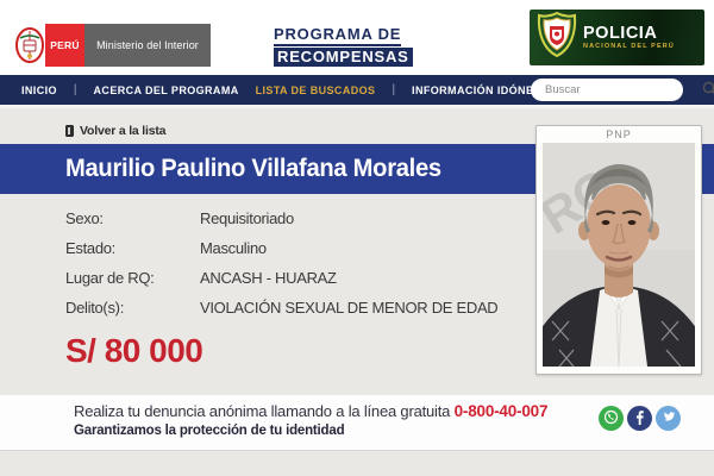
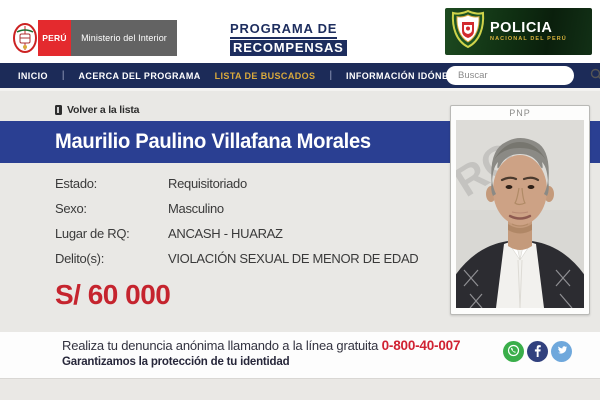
  PERÚ
  Ministerio del Interior
  PROGRAMA DE
  RECOMPENSAS
  POLICIA
  INICIO
  |
  ACERCA DEL PROGRAMA
  LISTA DE BUSCADOS
  |
  INFORMACIÓN IDÓN
  Buscar
  Volver a la lista
  Maurilio Paulino Villafana Morales
- Sexo:
+ Estado:
  Requisitoriado
- Estado:
+ Sexo:
  Masculino
  Lugar de RQ:
  ANCASH - HUARAZ
  Delito(s):
  VIOLACIÓN SEXUAL DE MENOR DE EDAD
- S/ 80 000
+ S/ 60 000
  PNP
  Realiza tu denuncia anónima llamando a la línea gratuita 0-800-40-007
  Garantizamos la protección de tu identidad
